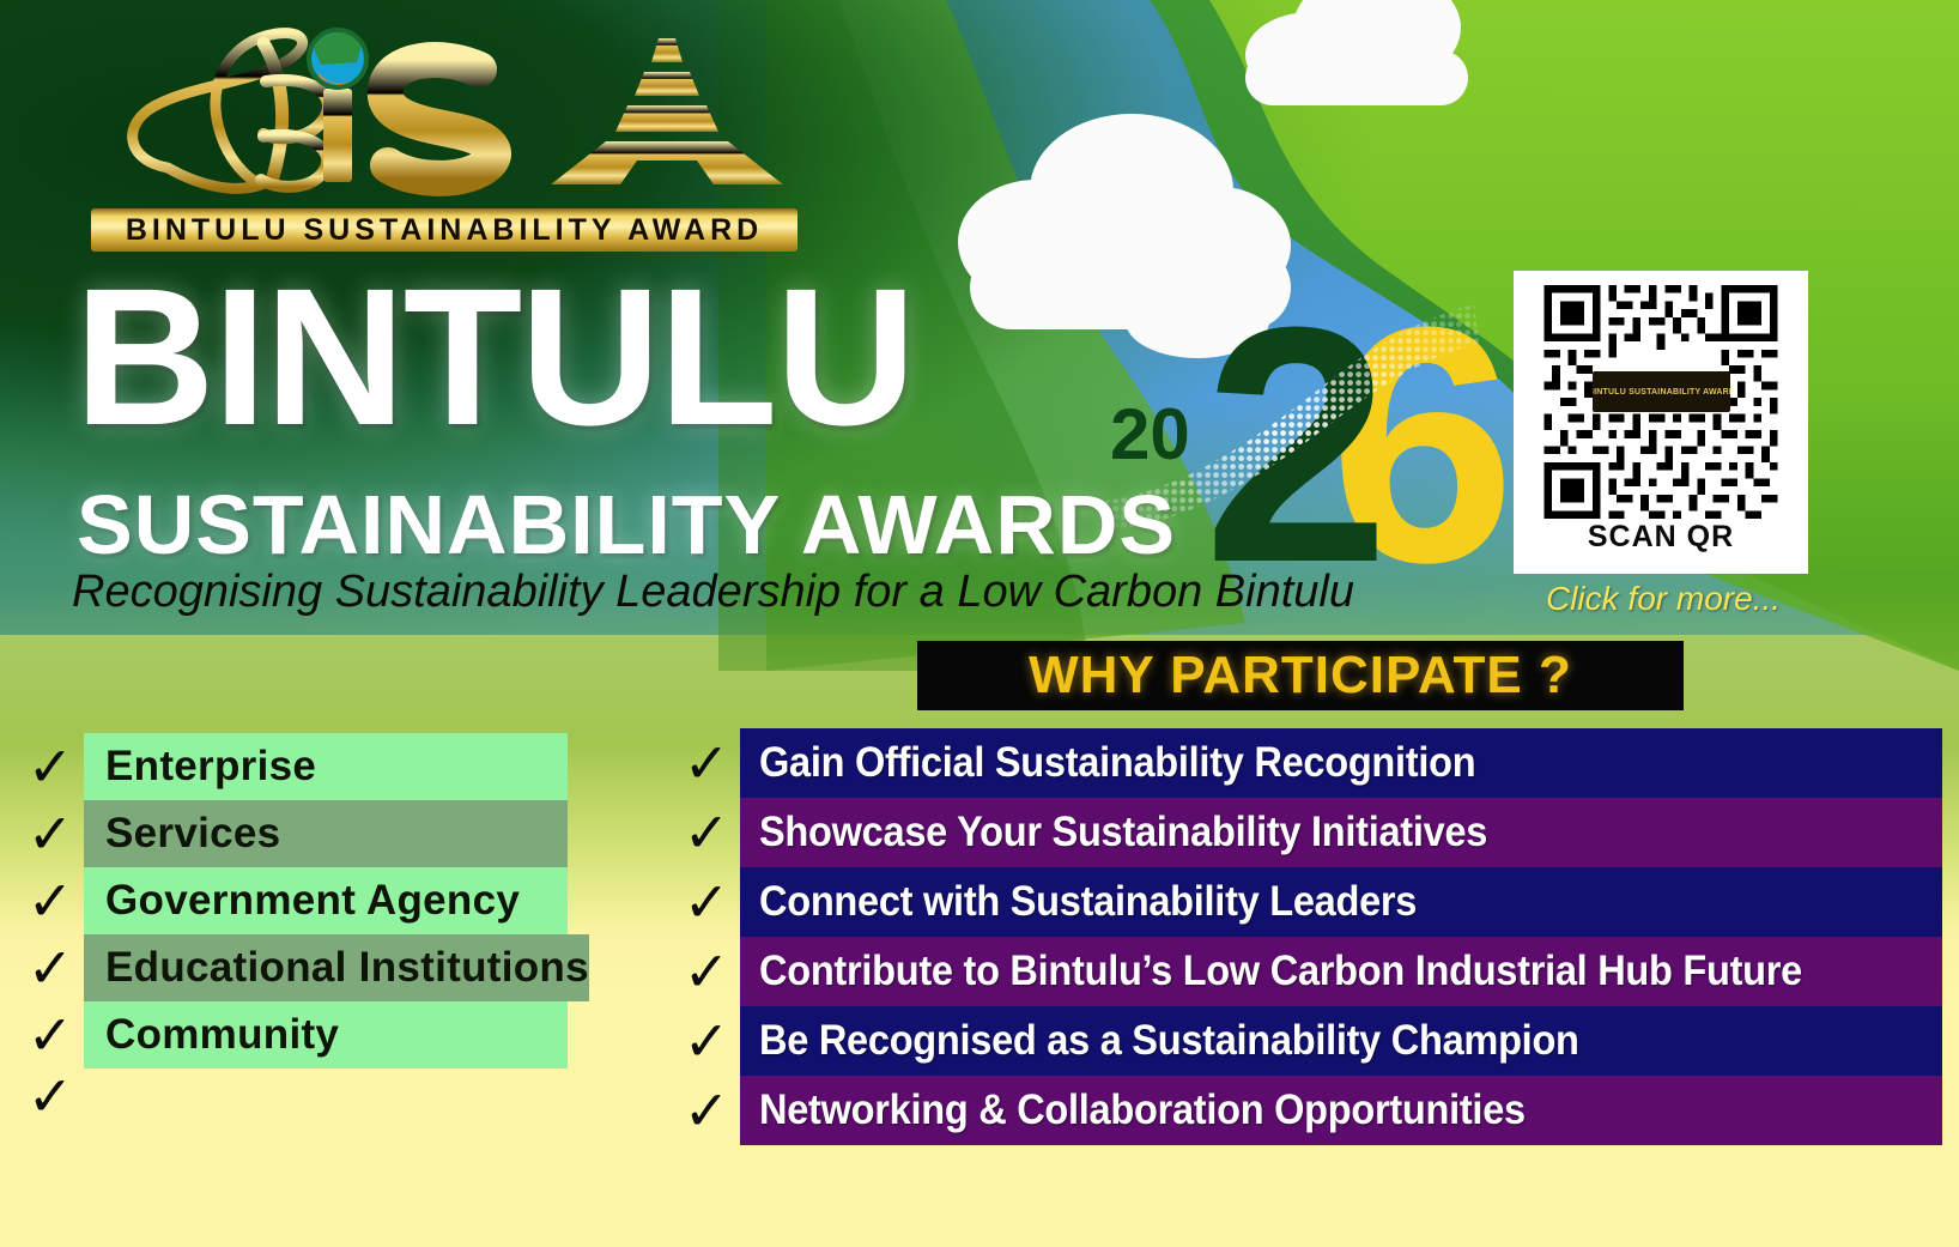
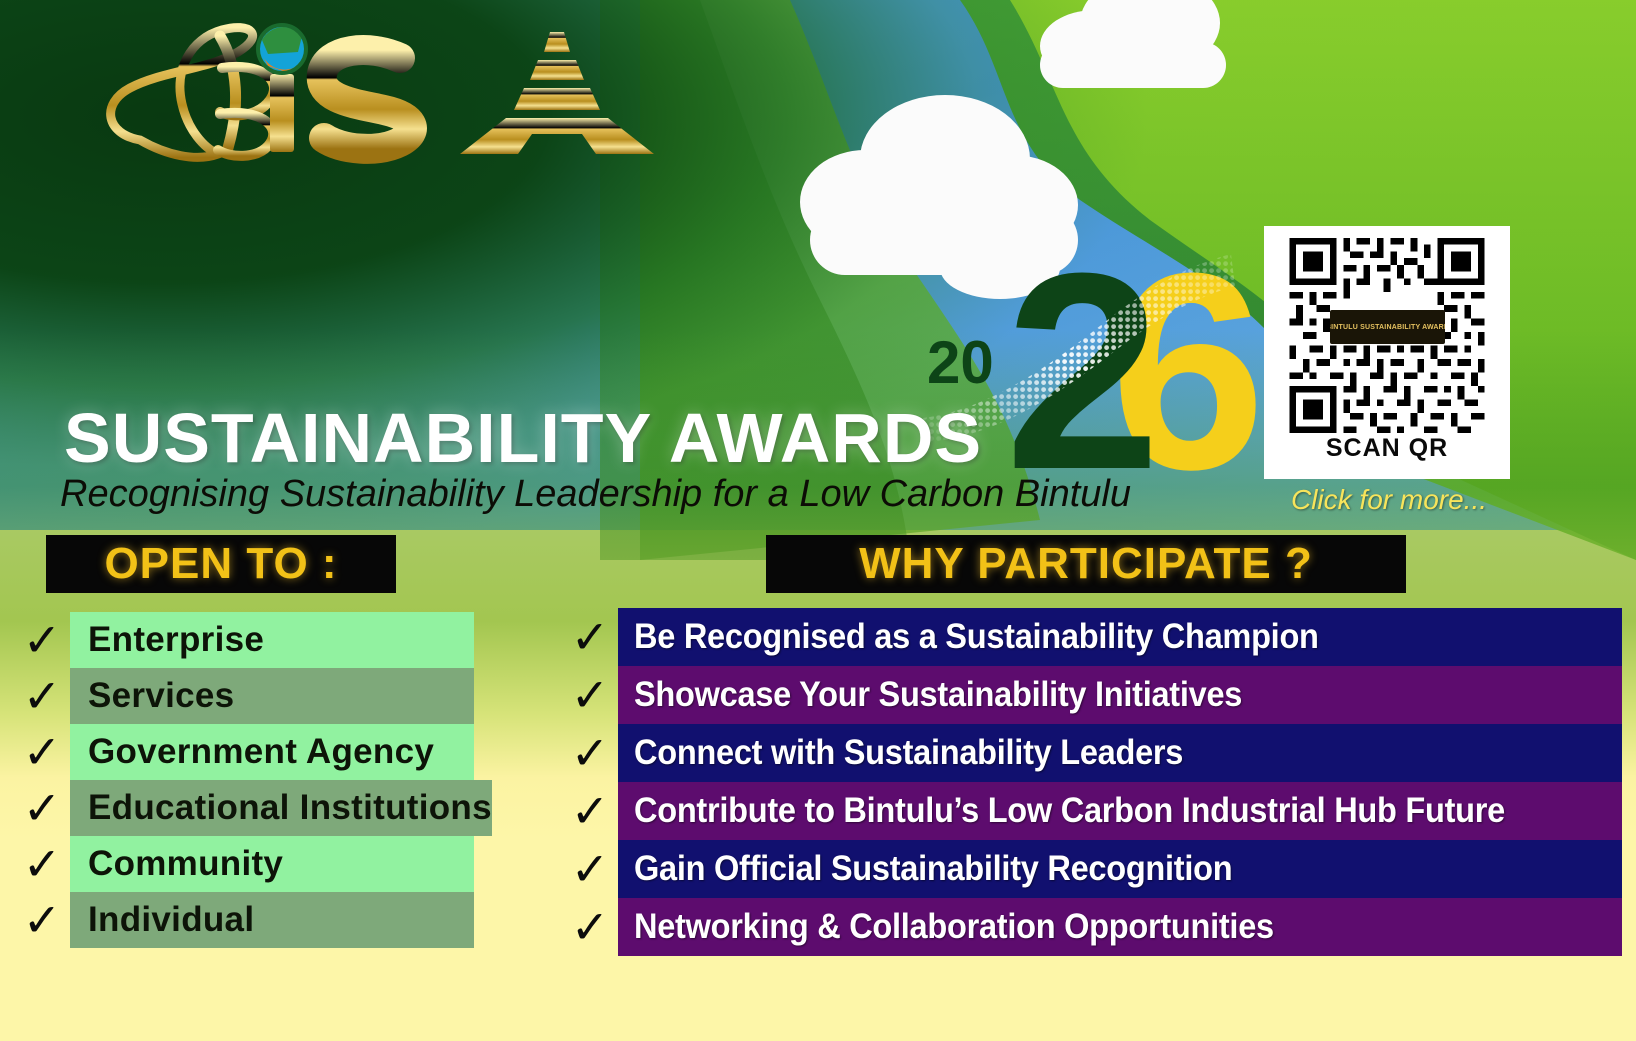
- BINTULU SUSTAINABILITY AWARD
- BINTULU
  SUSTAINABILITY AWARD
  Recognising Sustainability Leadership for a Low C
  SCAN QR
  Click for more...
+ OPEN TO :
  WHY PARTICIPATE ?
  ✓
  Enterprise
  ✓
  Services
  ✓
  Government Agency
  ✓
  Educational Institutions
  ✓
  Community
  ✓
+ Individual
  ✓
- Gain Official Sustainability Recognition
+ Be Recognised as a Sustainability Champion
  ✓
  Showcase Your Sustainability Initiatives
  ✓
  Connect with Sustainability Leaders
  ✓
  Contribute to Bintulu’s Low Carbon Industrial Hub Future
  ✓
- Be Recognised as a Sustainability Champion
+ Gain Official Sustainability Recognition
  ✓
  Networking & Collaboration Opportunities
